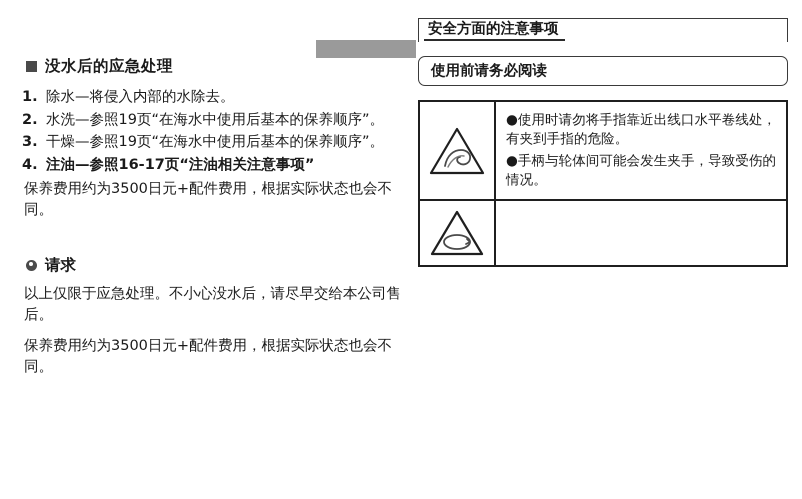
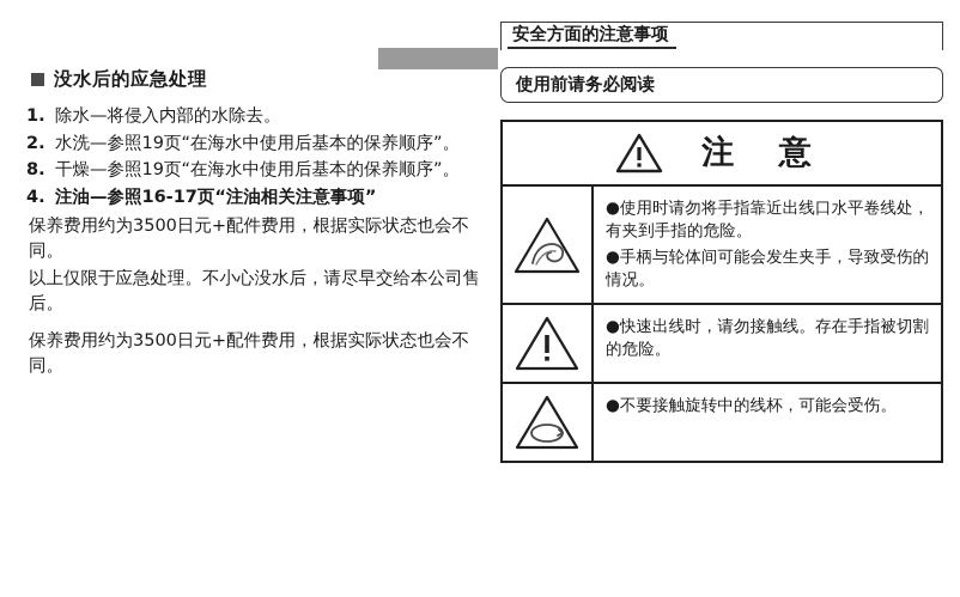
  没水后的应急处理
  1.
  除水—将侵入内部的水除去。
  2.
  水洗—参照19页“在海水中使用后基本的保养顺序”。
- 3.
+ 8.
  干燥—参照19页“在海水中使用后基本的保养顺序”。
  4.
  注油—参照16-17页“注油相关注意事项”
  保养费用约为3500日元+配件费用，根据实际状态也会不同。
- 请求
  以上仅限于应急处理。不小心没水后，请尽早交给本公司售后。
  保养费用约为3500日元+配件费用，根据实际状态也会不同。
  安全方面的注意事项
  使用前请务必阅读
+ 注 意
  ●使用时请勿将手指靠近出线口水平卷线处，有夹到手指的危险。
  ●手柄与轮体间可能会发生夹手，导致受伤的情况。
+ ●快速出线时，请勿接触线。存在手指被切割的危险。
+ ●不要接触旋转中的线杯，可能会受伤。
